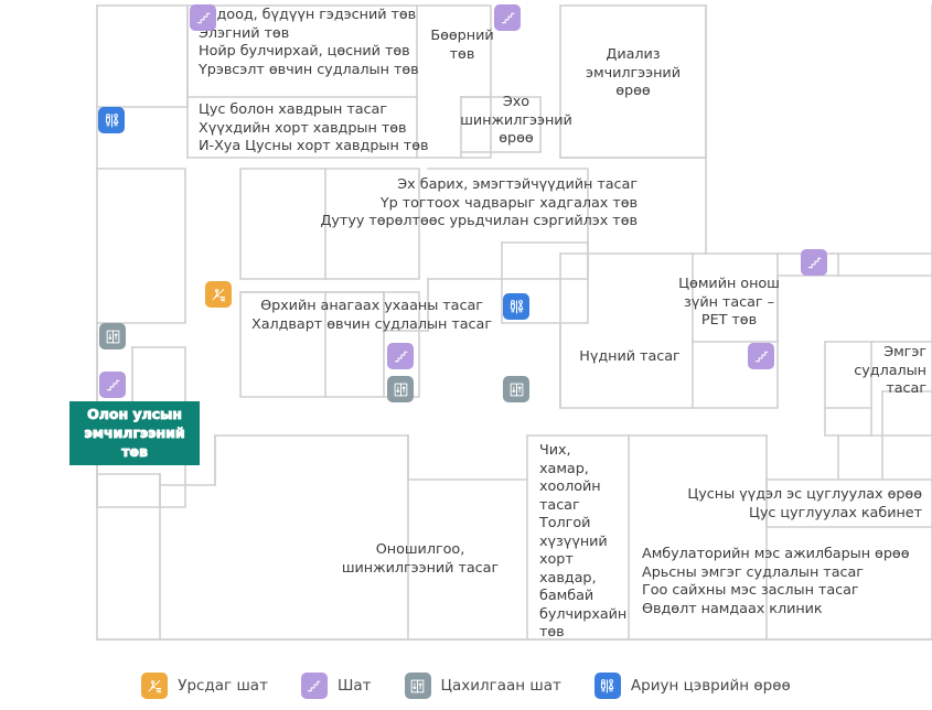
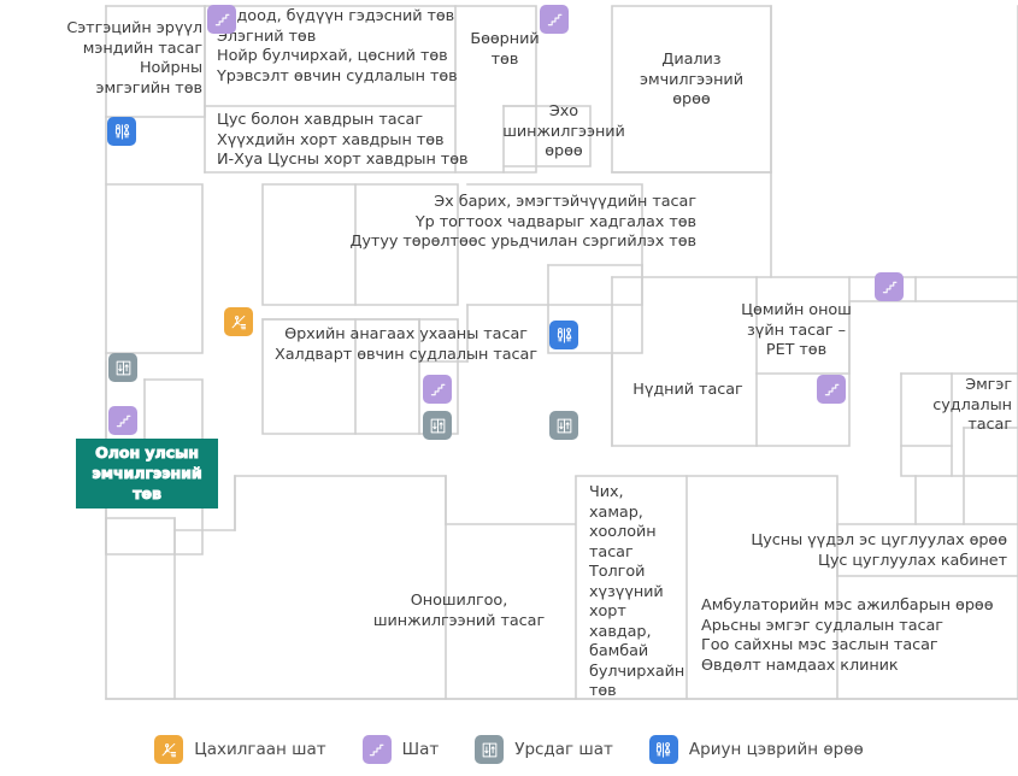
+ Сэтгэцийн эрүүл
+ мэндийн тасаг
+ Нойрны
+ эмгэгийн төв
  доод, бүдүүн гэдэсний төв
  Элэгний төв
  Нойр булчирхай, цөсний төв
  Үрэвсэлт өвчин судлалын төв
  Цус болон хавдрын тасаг
  Хүүхдийн хорт хавдрын төв
  И-Хуа Цусны хорт хавдрын төв
  Бөөрний
  төв
  Эхо
  шинжилгээний
  өрөө
  Диализ
  эмчилгээний
  өрөө
  Эх барих, эмэгтэйчүүдийн тасаг
  Үр тогтоох чадварыг хадгалах төв
  Дутуу төрөлтөөс урьдчилан сэргийлэх төв
  Өрхийн анагаах ухааны тасаг
  Халдварт өвчин судлалын тасаг
  Цөмийн онош
  зүйн тасаг –
  PET төв
  Нүдний тасаг
  Эмгэг
  судлалын
  тасаг
  Чих, хамар,
  хоолойн тасаг
  Толгой
  хүзүүний
  хорт хавдар,
  бамбай
  булчирхайн
  төв
  Оношилгоо,
  шинжилгээний тасаг
  Цусны үүдэл эс цуглуулах өрөө
  Цус цуглуулах кабинет
  Амбулаторийн мэс ажилбарын өрөө
  Арьсны эмгэг судлалын тасаг
  Гоо сайхны мэс заслын тасаг
  Өвдөлт намдаах клиник
  Олон улсын
  эмчилгээний төв
- Урсдаг шат
+ Цахилгаан шат
  Шат
- Цахилгаан шат
+ Урсдаг шат
  Ариун цэврийн өрөө
